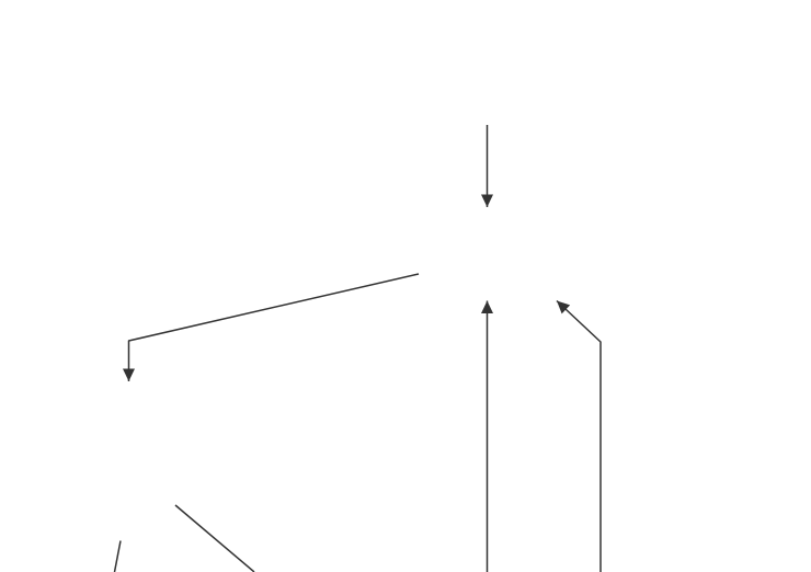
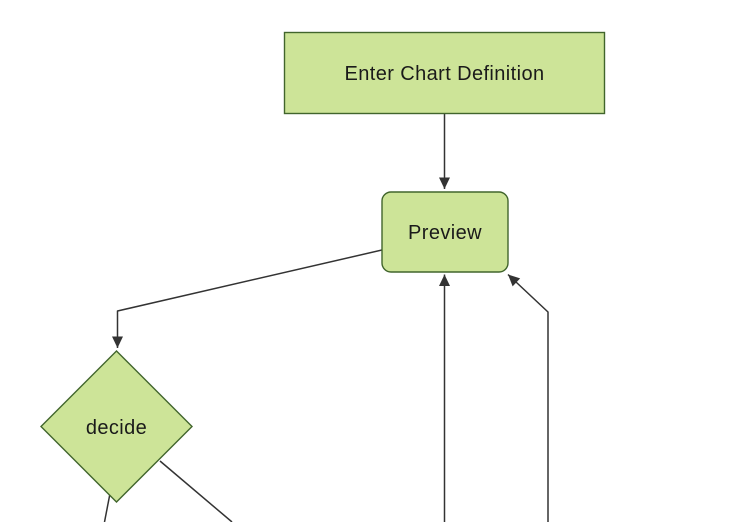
+ Enter Chart Definition
+ Preview
+ decide
